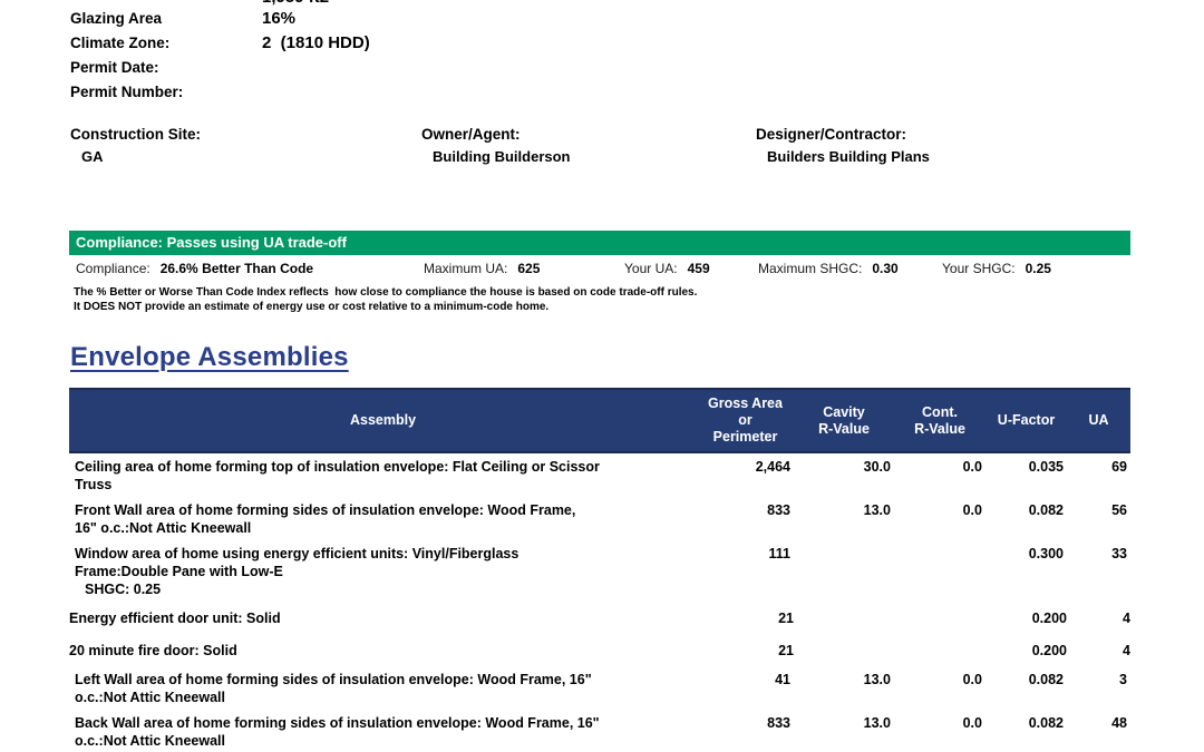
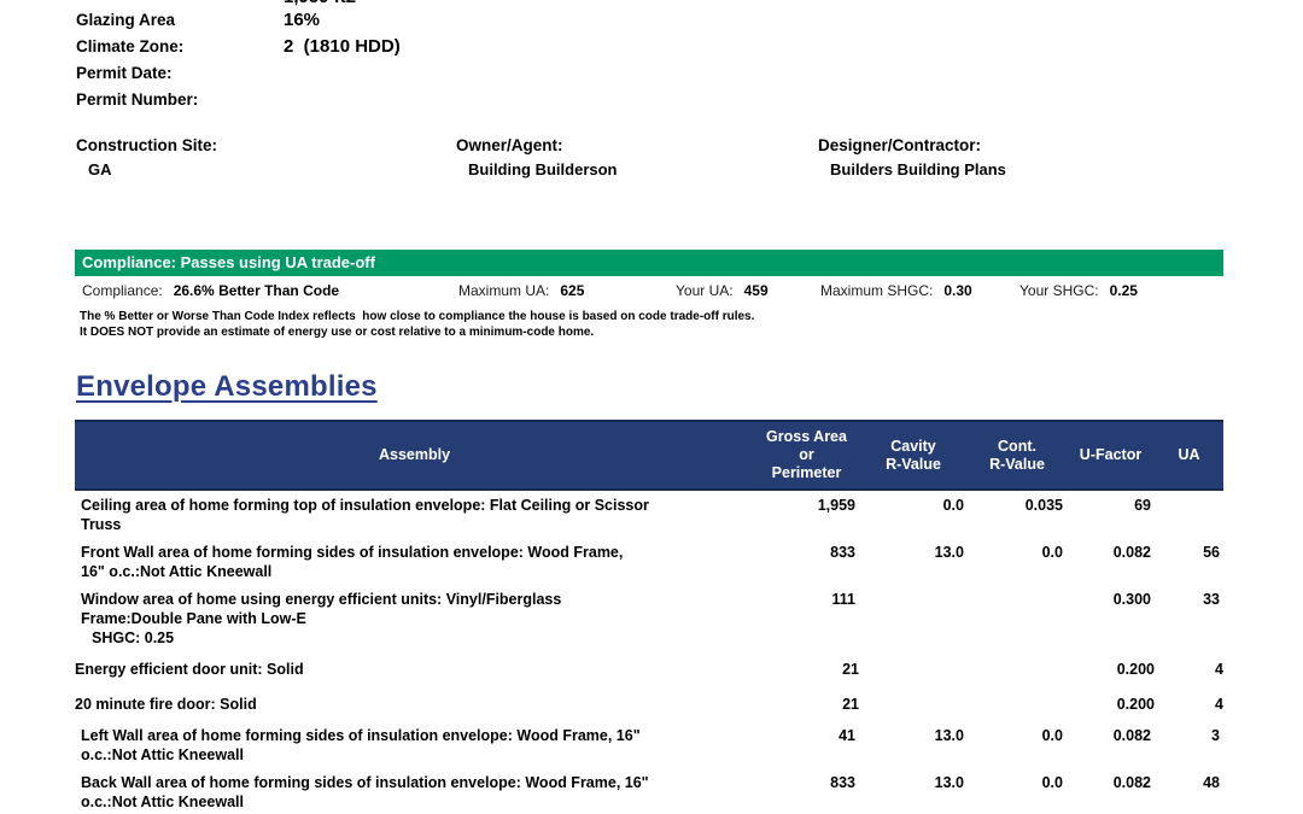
  Glazing Area 16%
  Climate Zone: 2 (1810 HDD)
  Permit Date:
  Permit Number:
  Construction Site:
  GA
  Owner/Agent:
  Building Builderson
  Designer/Contractor:
  Builders Building Plans
  Compliance: Passes using UA trade-off
  Compliance: 26.6% Better Than Code
  Maximum UA: 625
  Your UA: 459
  Maximum SHGC: 0.30
  Your SHGC: 0.25
  The % Better or Worse Than Code Index reflects how close to compliance the house is based on code trade-off rules.
  It DOES NOT provide an estimate of energy use or cost relative to a minimum-code home.
  Envelope Assemblies
  Assembly
  Gross Area
  or
  Perimeter
  Cavity
  R-Value
  Cont.
  R-Value
  U-Factor
  UA
  Ceiling area of home forming top of insulation envelope: Flat Ceiling or Scissor
  Truss
- 2,464
+ 1,959
- 30.0
  0.0
  0.035
  69
  Front Wall area of home forming sides of insulation envelope: Wood Frame,
  16" o.c.:Not Attic Kneewall
  833
  13.0
  0.0
  0.082
  56
  Window area of home using energy efficient units: Vinyl/Fiberglass
  Frame:Double Pane with Low-E
  SHGC: 0.25
  111
  0.300
  33
  Energy efficient door unit: Solid
  21
  0.200
  4
  20 minute fire door: Solid
  21
  0.200
  4
  Left Wall area of home forming sides of insulation envelope: Wood Frame, 16"
  o.c.:Not Attic Kneewall
  41
  13.0
  0.0
  0.082
  3
  Back Wall area of home forming sides of insulation envelope: Wood Frame, 16"
  o.c.:Not Attic Kneewall
  833
  13.0
  0.0
  0.082
  48
